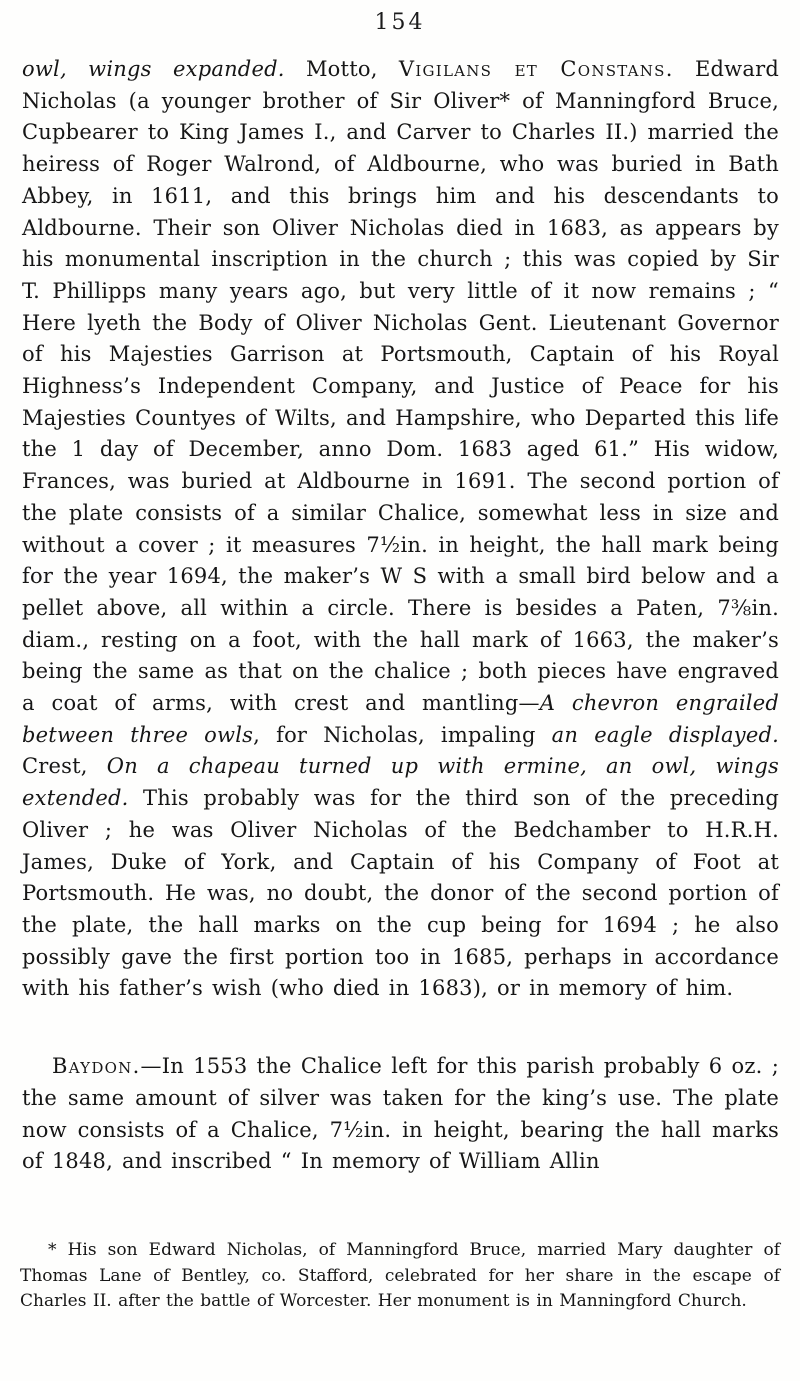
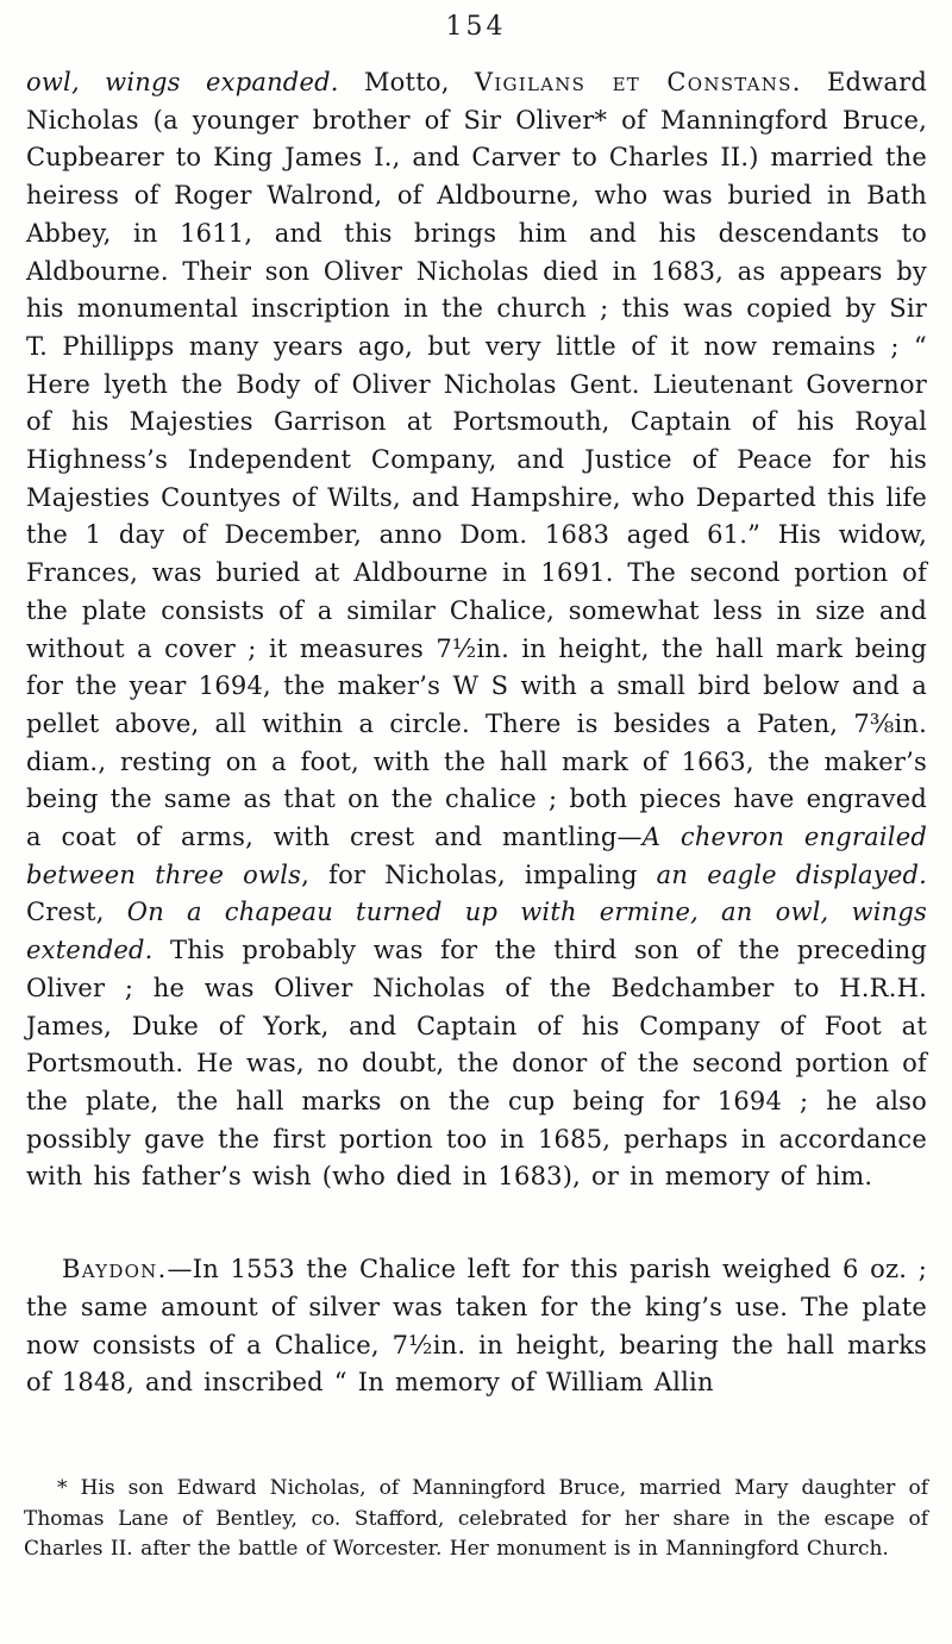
  154
  owl, wings expanded. Motto, Vigilans et Constans. Edward Nicholas (a younger brother of Sir Oliver* of Manningford Bruce, Cupbearer to King James I., and Carver to Charles II.) married the heiress of Roger Walrond, of Aldbourne, who was buried in Bath Abbey, in 1611, and this brings him and his descendants to Aldbourne. Their son Oliver Nicholas died in 1683, as appears by his monumental inscription in the church ; this was copied by Sir T. Phillipps many years ago, but very little of it now remains ; “ Here lyeth the Body of Oliver Nicholas Gent. Lieutenant Governor of his Majesties Garrison at Portsmouth, Captain of his Royal Highness’s Independent Company, and Justice of Peace for his Majesties Countyes of Wilts, and Hampshire, who Departed this life the 1 day of December, anno Dom. 1683 aged 61.” His widow, Frances, was buried at Aldbourne in 1691. The second portion of the plate consists of a similar Chalice, somewhat less in size and without a cover ; it measures 7½in. in height, the hall mark being for the year 1694, the maker’s W S with a small bird below and a pellet above, all within a circle. There is besides a Paten, 7⅜in. diam., resting on a foot, with the hall mark of 1663, the maker’s being the same as that on the chalice ; both pieces have engraved a coat of arms, with crest and mantling—A chevron engrailed between three owls, for Nicholas, impaling an eagle displayed. Crest, On a chapeau turned up with ermine, an owl, wings extended. This probably was for the third son of the preceding Oliver ; he was Oliver Nicholas of the Bedchamber to H.R.H. James, Duke of York, and Captain of his Company of Foot at Portsmouth. He was, no doubt, the donor of the second portion of the plate, the hall marks on the cup being for 1694 ; he also possibly gave the first portion too in 1685, perhaps in accordance with his father’s wish (who died in 1683), or in memory of him.
- Baydon.—In 1553 the Chalice left for this parish probably 6 oz. ; the same amount of silver was taken for the king’s use. The plate now consists of a Chalice, 7½in. in height, bearing the hall marks of 1848, and inscribed “ In memory of William Allin
+ Baydon.—In 1553 the Chalice left for this parish weighed 6 oz. ; the same amount of silver was taken for the king’s use. The plate now consists of a Chalice, 7½in. in height, bearing the hall marks of 1848, and inscribed “ In memory of William Allin
  * His son Edward Nicholas, of Manningford Bruce, married Mary daughter of Thomas Lane of Bentley, co. Stafford, celebrated for her share in the escape of Charles II. after the battle of Worcester. Her monument is in Manningford Church.
